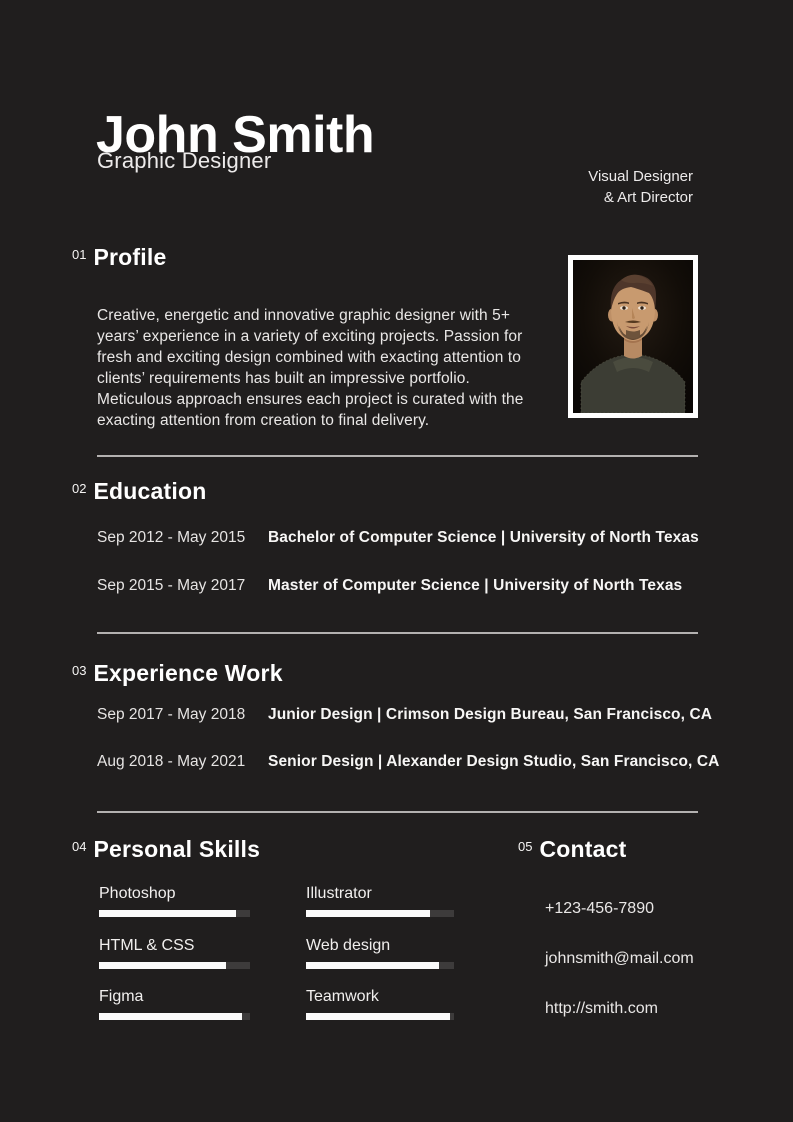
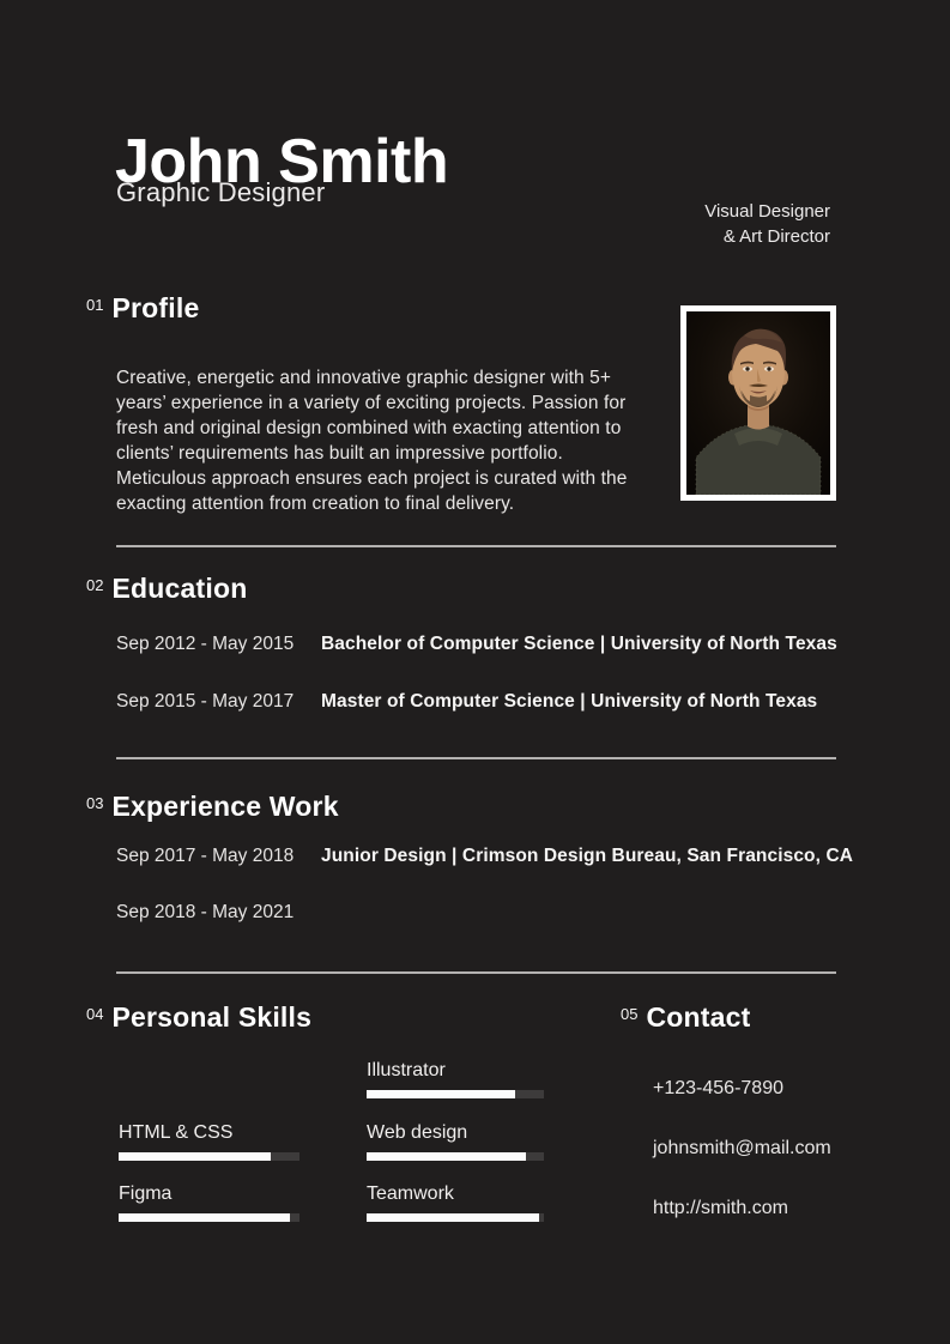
  John Smith
  Graphic Designer
  Visual Designer
  & Art Director
  01
  Profile
- Creative, energetic and innovative graphic designer with 5+ years’ experience in a variety of exciting projects. Passion for fresh and exciting design combined with exacting attention to clients’ requirements has built an impressive portfolio. Meticulous approach ensures each project is curated with the exacting attention from creation to final delivery.
+ Creative, energetic and innovative graphic designer with 5+ years’ experience in a variety of exciting projects. Passion for fresh and original design combined with exacting attention to clients’ requirements has built an impressive portfolio. Meticulous approach ensures each project is curated with the exacting attention from creation to final delivery.
  02
  Education
  Sep 2012 - May 2015
  Bachelor of Computer Science | University of North Texas
  Sep 2015 - May 2017
  Master of Computer Science | University of North Texas
  03
  Experience Work
  Sep 2017 - May 2018
  Junior Design | Crimson Design Bureau, San Francisco, CA
- Aug 2018 - May 2021
+ Sep 2018 - May 2021
- Senior Design | Alexander Design Studio, San Francisco, CA
  04
  Personal Skills
- Photoshop
  HTML & CSS
  Figma
  Illustrator
  Web design
  Teamwork
  05
  Contact
  +123-456-7890
  johnsmith@mail.com
  http://smith.com
